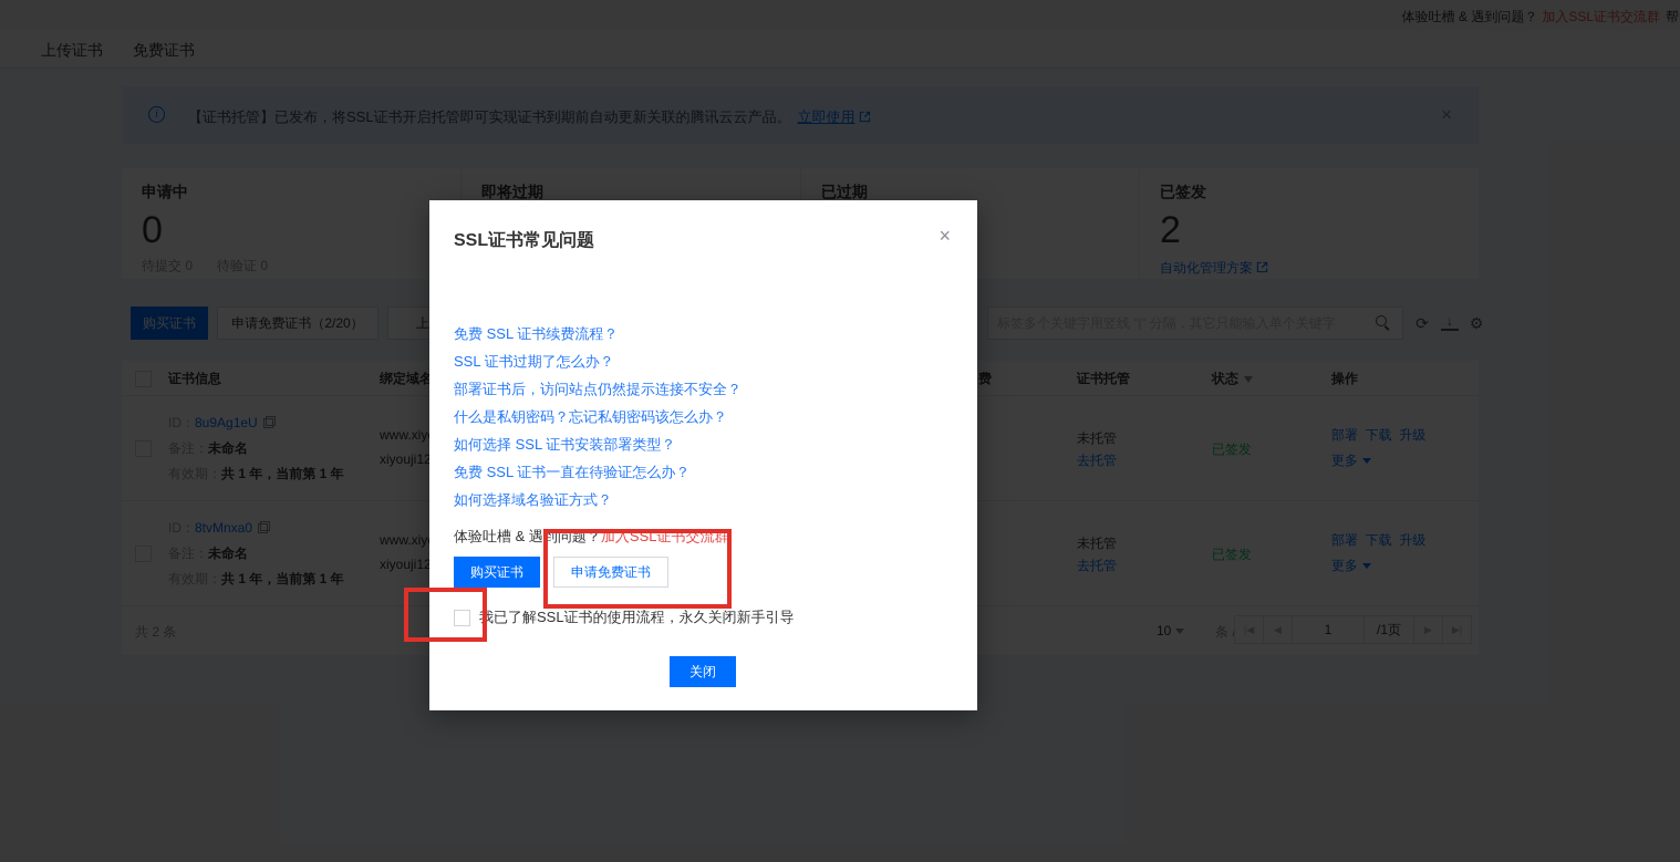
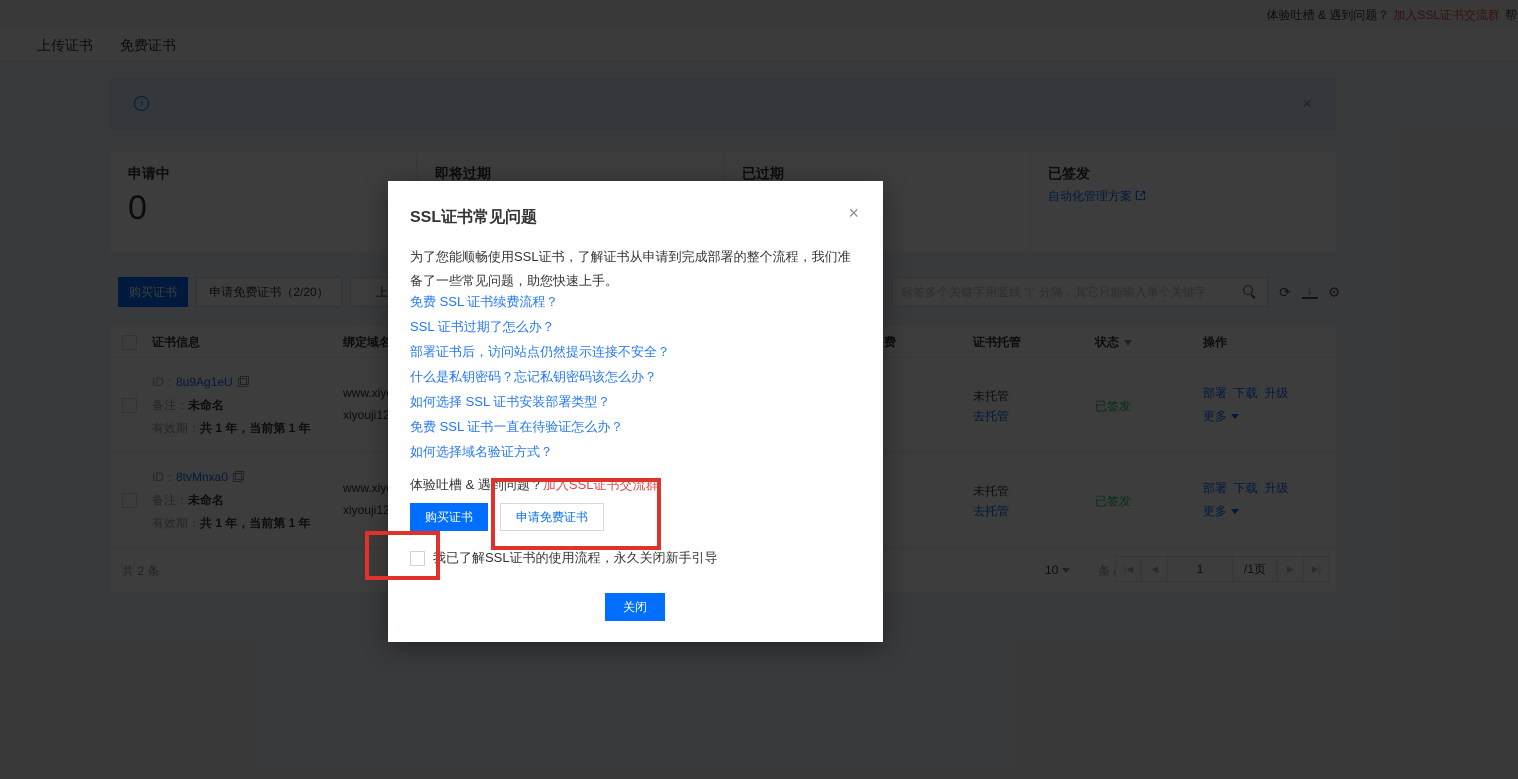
  体验吐槽 & 遇到问题？
  加入SSL证书交流群
  帮
  上传证书
  免费证书
  i
- 【证书托管】已发布，将SSL证书开启托管即可实现证书到期前自动更新关联的腾讯云云产品。 立即使用
  ×
  申请中
  0
- 待提交 0
- 待验证 0
  即将过期
  已过期
  已签发
- 2
  自动化管理方案
  购买证书
  申请免费证书（2/20）
  ⟳
  ↓
  ⚙
  证书信息
  绑定域名
  费
  证书托管
  状态
  操作
  ID：8u9Ag1eU
  备注：未命名
  有效期：共 1 年，当前第 1 年
  www.xiy
  xiyouji12
  未托管
  去托管
  已签发
  部署 下载 升级
  更多
  ID：8tvMnxa0
  备注：未命名
  有效期：共 1 年，当前第 1 年
  www.xiy
  xiyouji12
  未托管
  去托管
  已签发
  部署 下载 升级
  更多
  共 2 条
  10
  1
  /1页
  SSL证书常见问题
  ×
+ 为了您能顺畅使用SSL证书，了解证书从申请到完成部署的整个流程，我们准备了一些常见问题，助您快速上手。
  免费 SSL 证书续费流程？
  SSL 证书过期了怎么办？
  部署证书后，访问站点仍然提示连接不安全？
  什么是私钥密码？忘记私钥密码该怎么办？
  如何选择 SSL 证书安装部署类型？
  免费 SSL 证书一直在待验证怎么办？
  如何选择域名验证方式？
  体验吐槽 & 遇到问题？加入SSL证书交流群
  购买证书
  申请免费证书
  我已了解SSL证书的使用流程，永久关闭新手引导
  关闭
